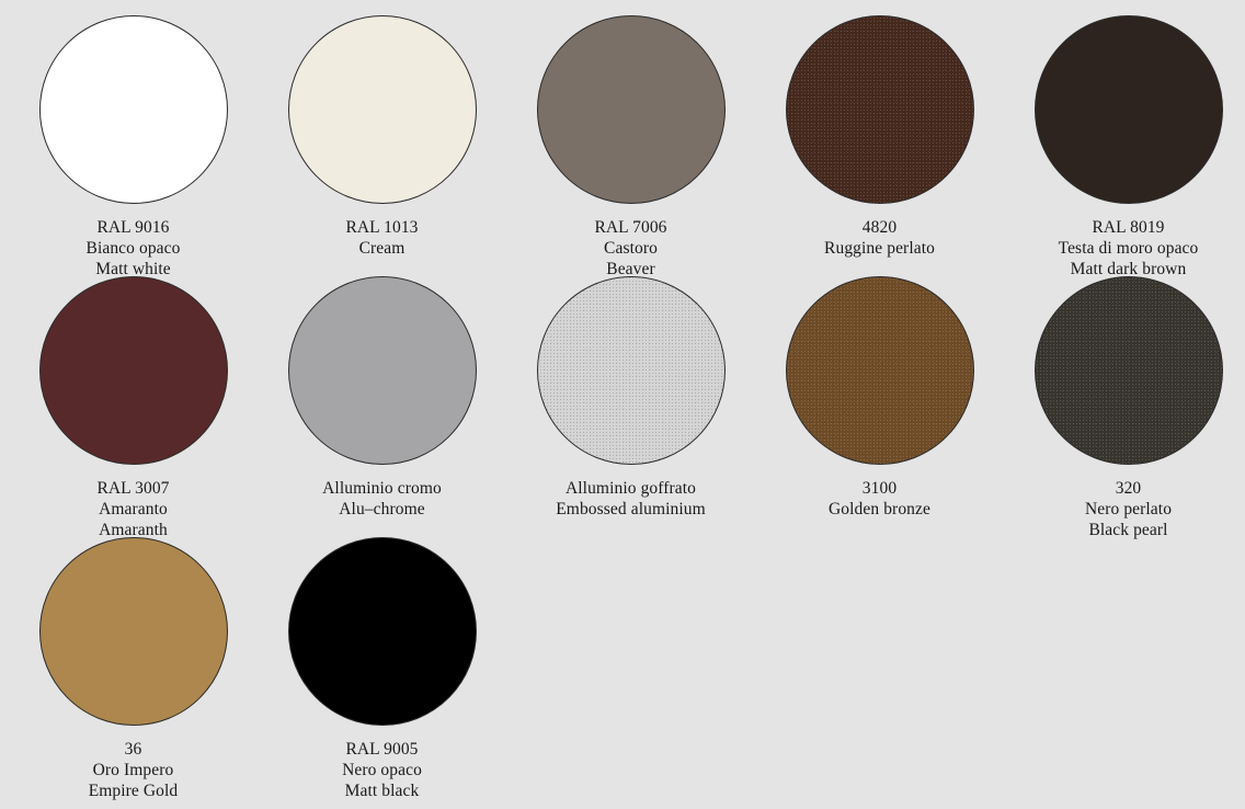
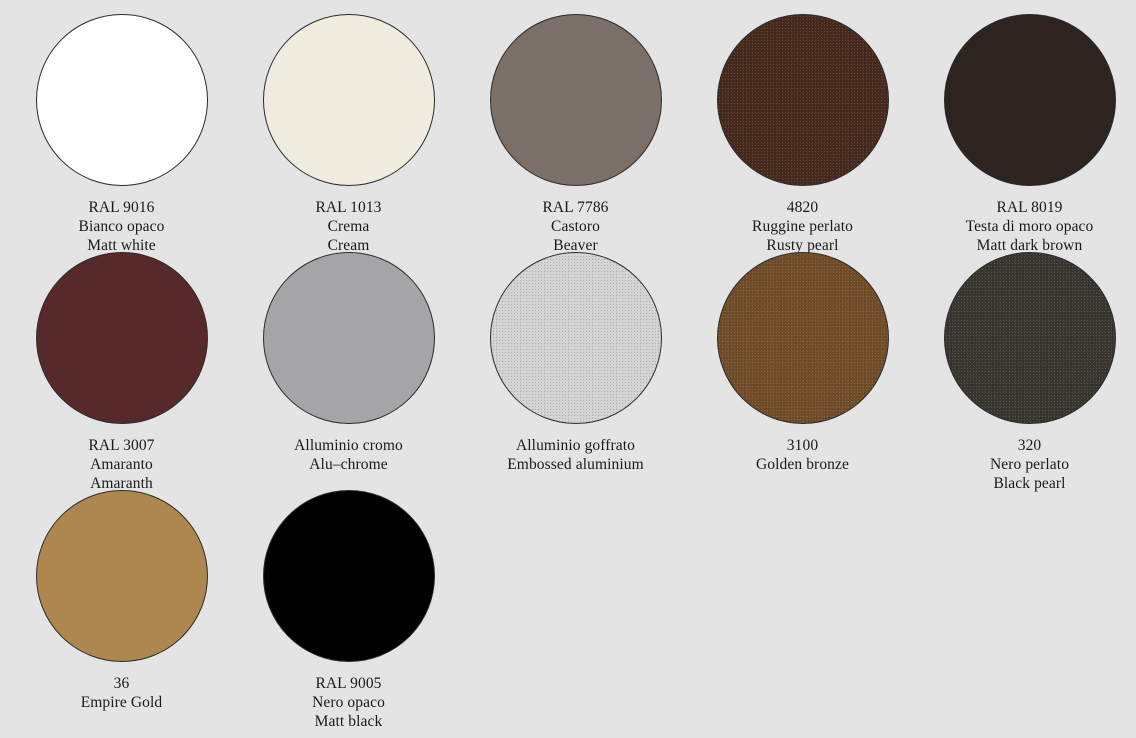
  RAL 9016
  Bianco opaco
  Matt white
  RAL 1013
+ Crema
  Cream
- RAL 7006
+ RAL 7786
  Castoro
  Beaver
  4820
  Ruggine perlato
+ Rusty pearl
  RAL 8019
  Testa di moro opaco
  Matt dark brown
  RAL 3007
  Amaranto
  Amaranth
  Alluminio cromo
  Alu–chrome
  Alluminio goffrato
  Embossed aluminium
  3100
  Golden bronze
  320
  Nero perlato
  Black pearl
  36
- Oro Impero
  Empire Gold
  RAL 9005
  Nero opaco
  Matt black
